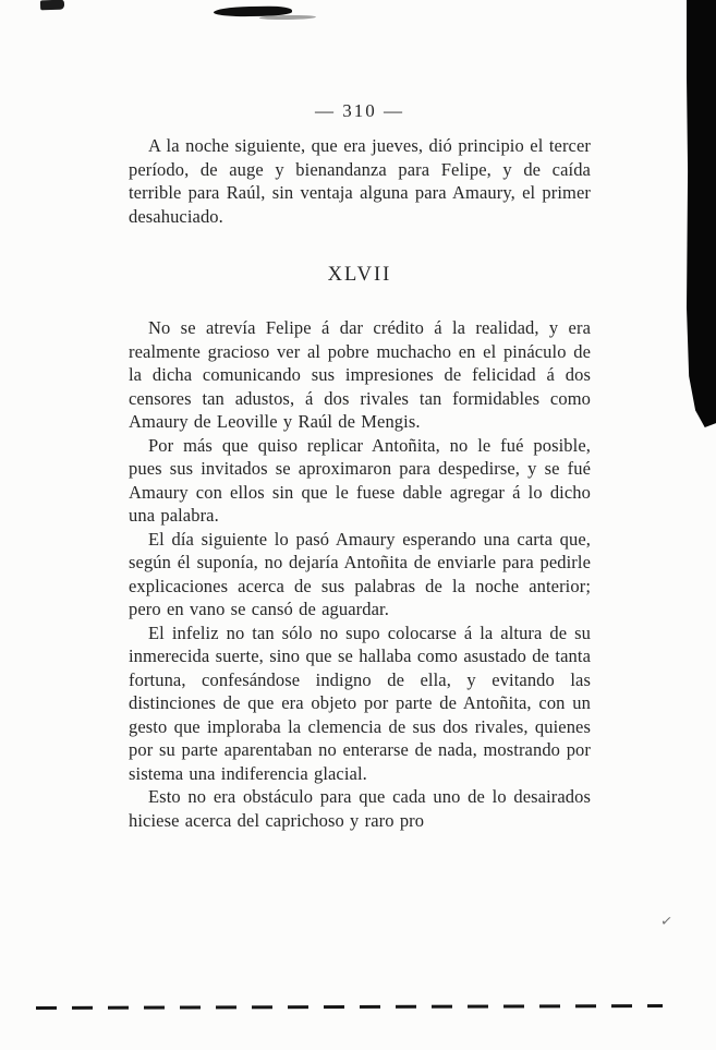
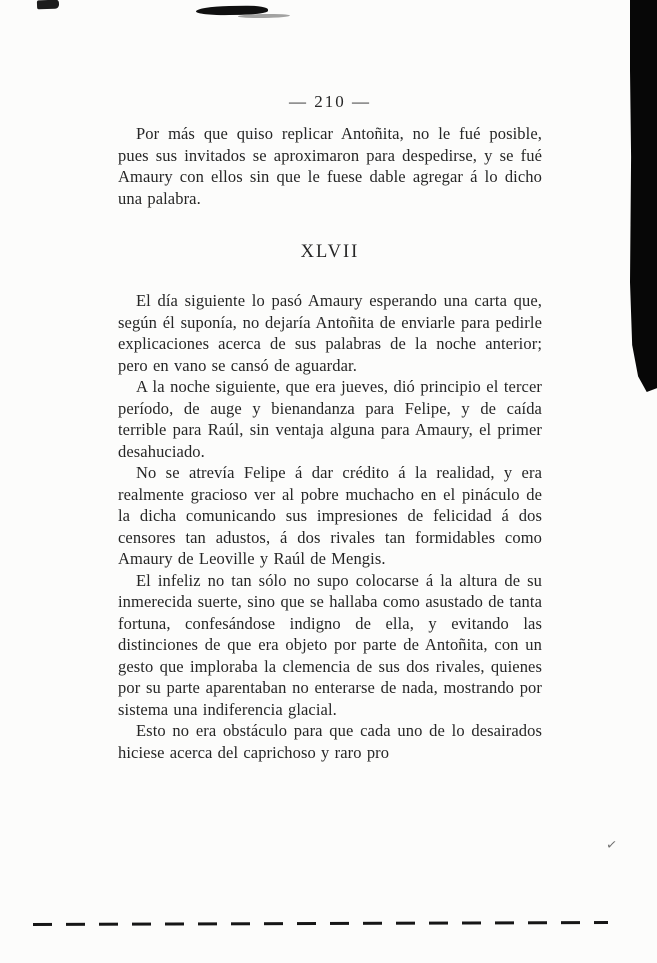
- — 310 —
+ — 210 —
- A la noche siguiente, que era jueves, dió principio el tercer período, de auge y bienandanza para Felipe, y de caída terrible para Raúl, sin ventaja alguna para Amaury, el primer desahuciado.
+ Por más que quiso replicar Antoñita, no le fué posible, pues sus invitados se aproximaron para despedirse, y se fué Amaury con ellos sin que le fuese dable agregar á lo dicho una palabra.
  XLVII
- No se atrevía Felipe á dar crédito á la realidad, y era realmente gracioso ver al pobre muchacho en el pináculo de la dicha comunicando sus impresiones de felicidad á dos censores tan adustos, á dos rivales tan formidables como Amaury de Leoville y Raúl de Mengis.
+ El día siguiente lo pasó Amaury esperando una carta que, según él suponía, no dejaría Antoñita de enviarle para pedirle explicaciones acerca de sus palabras de la noche anterior; pero en vano se cansó de aguardar.
- Por más que quiso replicar Antoñita, no le fué posible, pues sus invitados se aproximaron para despedirse, y se fué Amaury con ellos sin que le fuese dable agregar á lo dicho una palabra.
+ A la noche siguiente, que era jueves, dió principio el tercer período, de auge y bienandanza para Felipe, y de caída terrible para Raúl, sin ventaja alguna para Amaury, el primer desahuciado.
- El día siguiente lo pasó Amaury esperando una carta que, según él suponía, no dejaría Antoñita de enviarle para pedirle explicaciones acerca de sus palabras de la noche anterior; pero en vano se cansó de aguardar.
+ No se atrevía Felipe á dar crédito á la realidad, y era realmente gracioso ver al pobre muchacho en el pináculo de la dicha comunicando sus impresiones de felicidad á dos censores tan adustos, á dos rivales tan formidables como Amaury de Leoville y Raúl de Mengis.
  El infeliz no tan sólo no supo colocarse á la altura de su inmerecida suerte, sino que se hallaba como asustado de tanta fortuna, confesándose indigno de ella, y evitando las distinciones de que era objeto por parte de Antoñita, con un gesto que imploraba la clemencia de sus dos rivales, quienes por su parte aparentaban no enterarse de nada, mostrando por sistema una indiferencia glacial.
  Esto no era obstáculo para que cada uno de lo desairados hiciese acerca del caprichoso y raro pro
